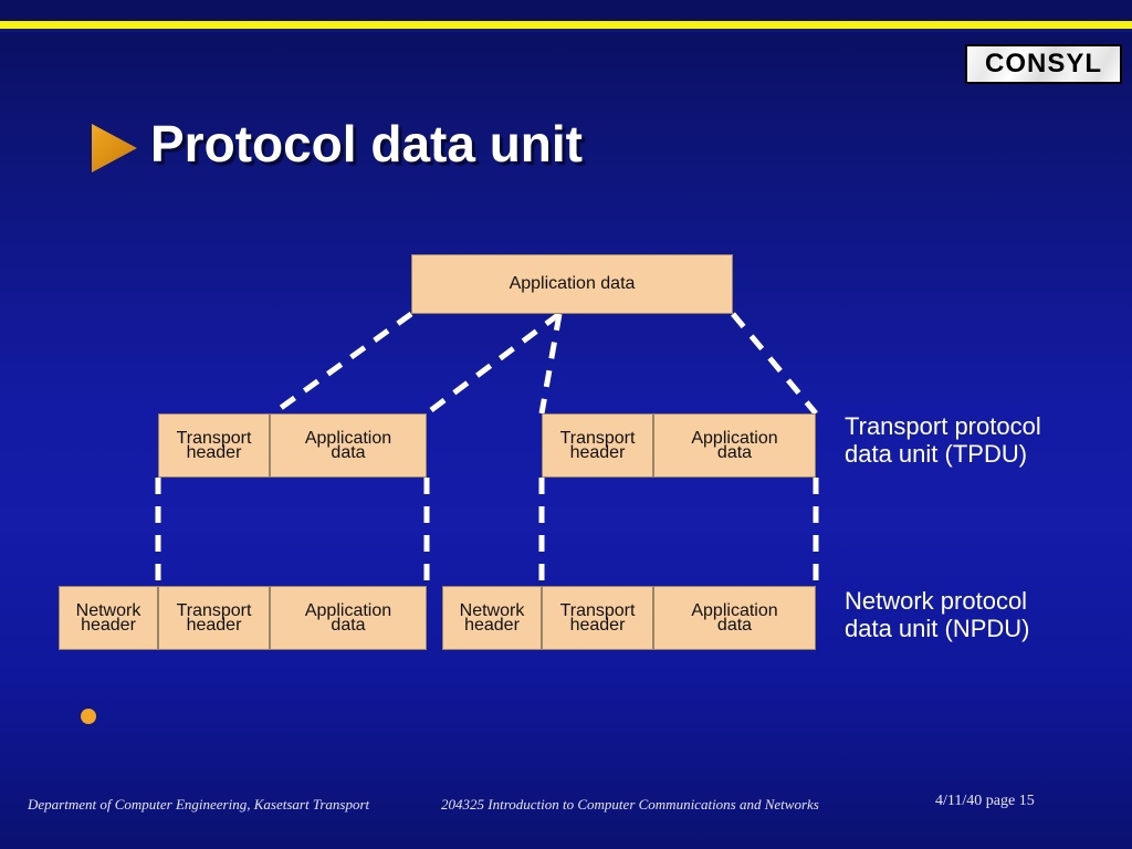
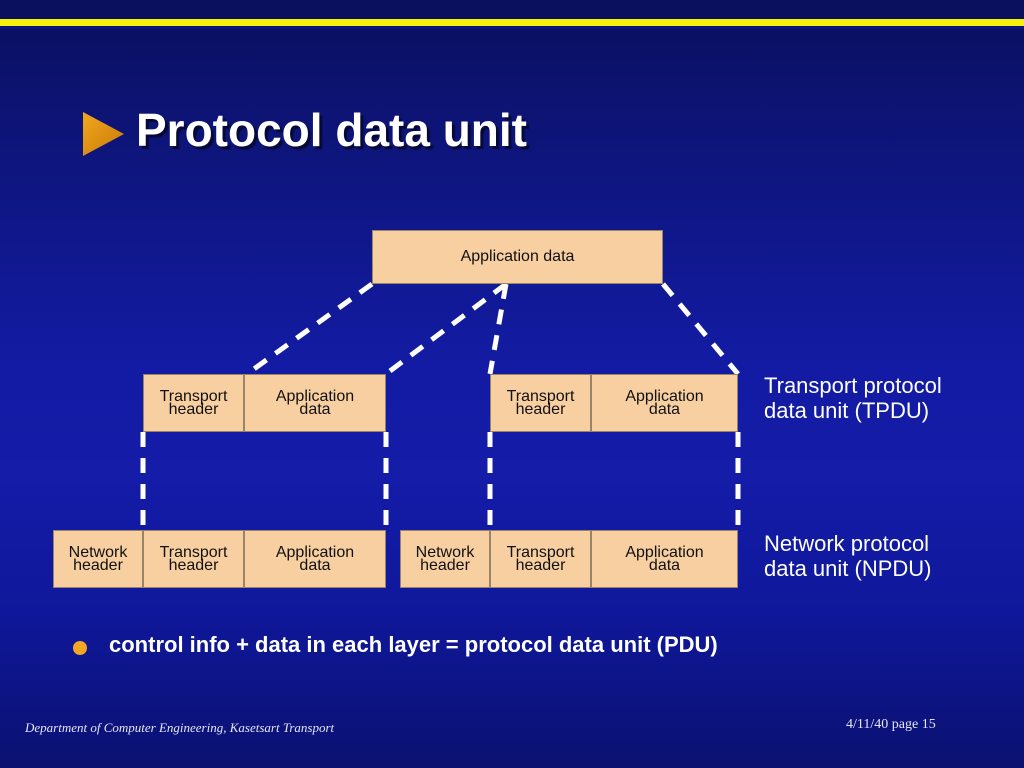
- CONSYL
  Protocol data unit
  Application data
  Transport
  header
  Application
  data
  Transport
  header
  Application
  data
  Network
  header
  Transport
  header
  Application
  data
  Network
  header
  Transport
  header
  Application
  data
  Transport protocol
  data unit (TPDU)
  Network protocol
  data unit (NPDU)
+ control info + data in each layer = protocol data unit (PDU)
  Department of Computer Engineering, Kasetsart Transport
- 204325 Introduction to Computer Communications and Networks
  4/11/40 page 15
